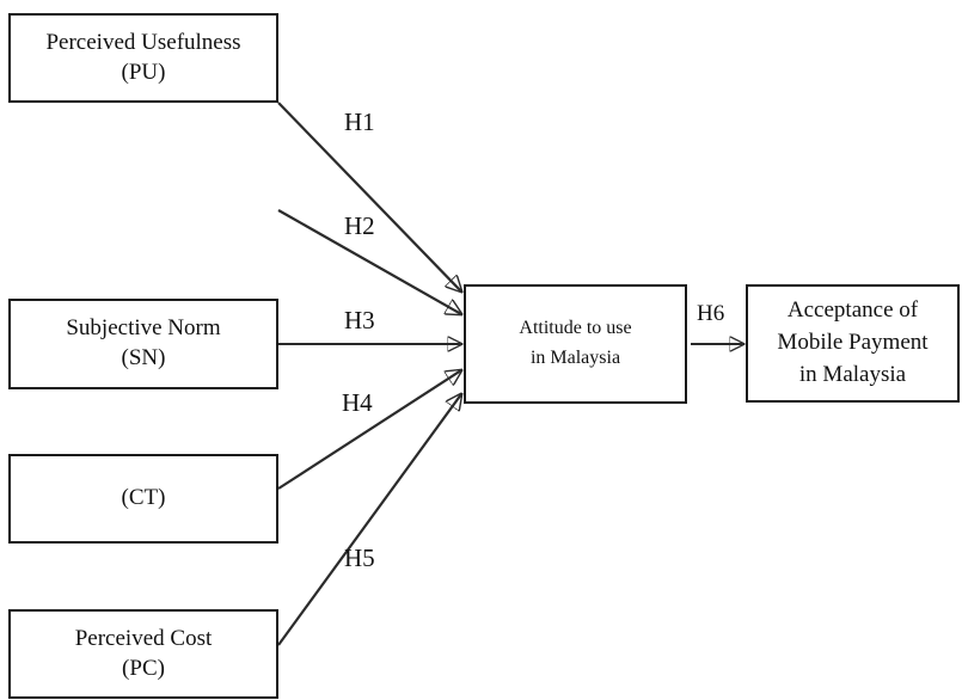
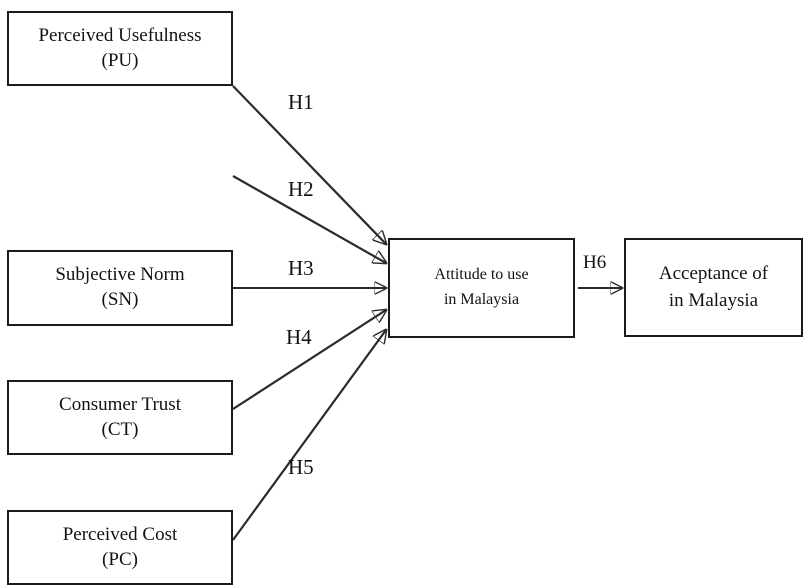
  Perceived Usefulness
  (PU)
  Subjective Norm
  (SN)
+ Consumer Trust
  (CT)
  Perceived Cost
  (PC)
  Attitude to use
  in Malaysia
  Acceptance of
- Mobile Payment
  in Malaysia
  H1
  H2
  H3
  H4
  H5
  H6
